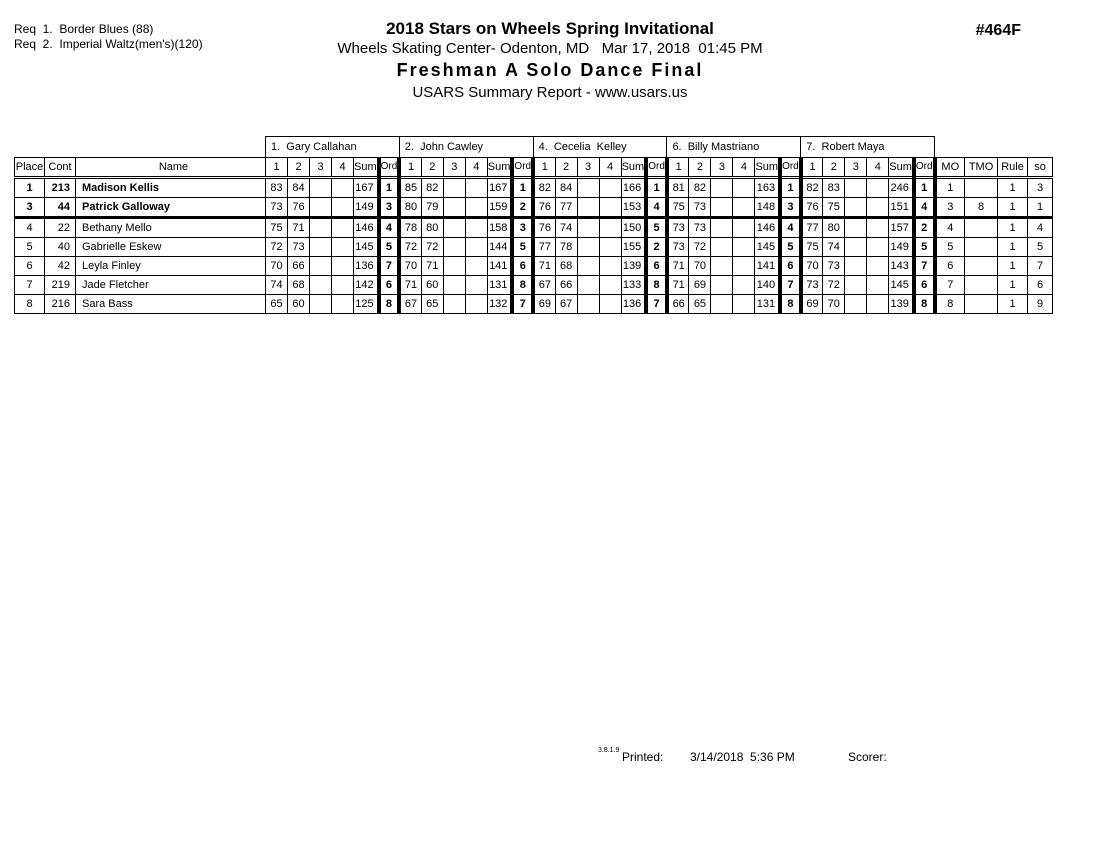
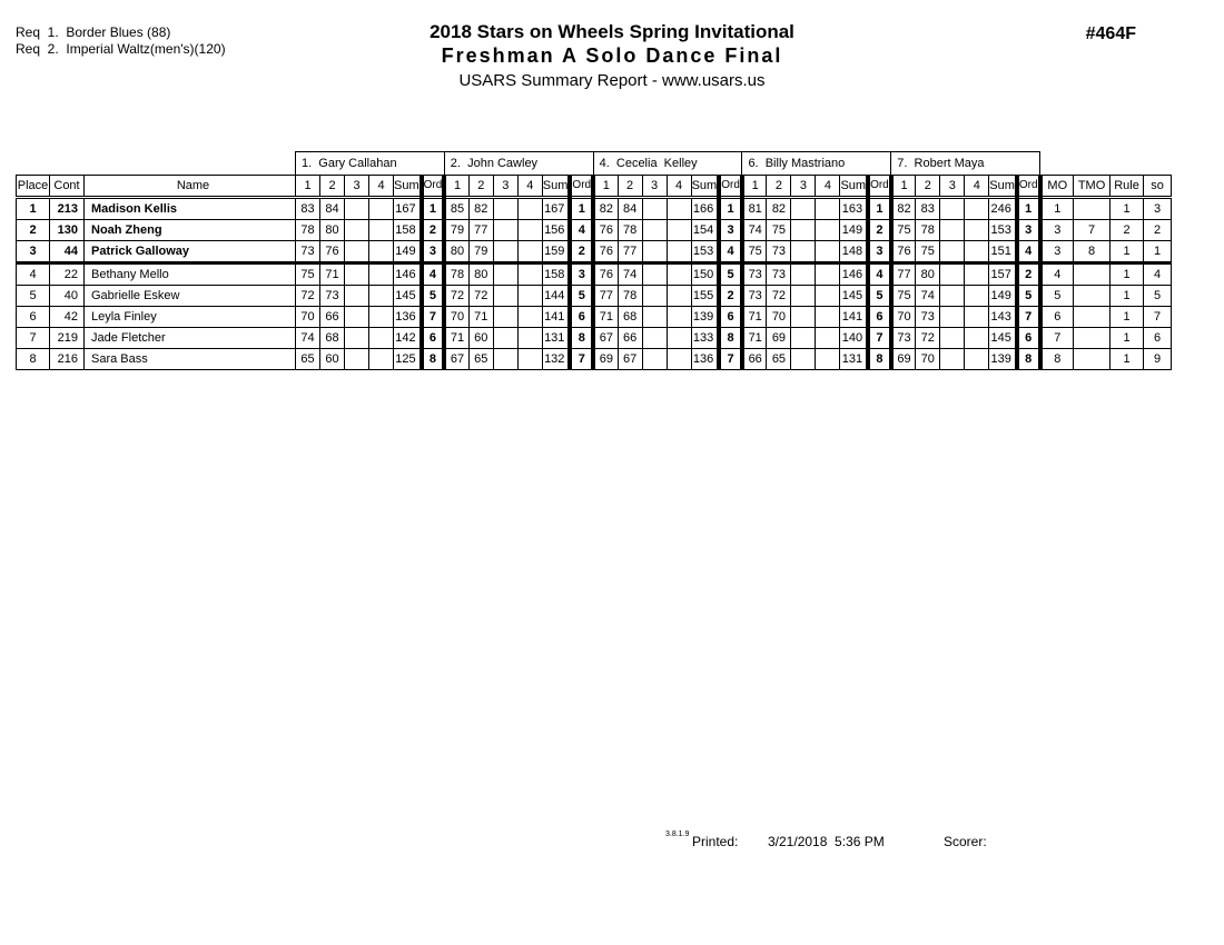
  Req 1. Border Blues (88)
  Req 2. Imperial Waltz(men's)(120)
  2018 Stars on Wheels Spring Invitational
- Wheels Skating Center- Odenton, MD Mar 17, 2018 01:45 PM
  Freshman A Solo Dance Final
  USARS Summary Report - www.usars.us
  #464F
  	1. Gary Callahan	2. John Cawley	4. Cecelia Kelley	6. Billy Mastriano	7. Robert Maya
  Place	Cont	Name	1	2	3	4	Sum	Ord	1	2	3	4	Sum	Ord	1	2	3	4	Sum	Ord	1	2	3	4	Sum	Ord	1	2	3	4	Sum	Ord	MO	TMO	Rule	so
  1	213	Madison Kellis	83	84			167	1	85	82			167	1	82	84			166	1	81	82			163	1	82	83			246	1	1		1	3
+ 2	130	Noah Zheng	78	80			158	2	79	77			156	4	76	78			154	3	74	75			149	2	75	78			153	3	3	7	2	2
  3	44	Patrick Galloway	73	76			149	3	80	79			159	2	76	77			153	4	75	73			148	3	76	75			151	4	3	8	1	1
  4	22	Bethany Mello	75	71			146	4	78	80			158	3	76	74			150	5	73	73			146	4	77	80			157	2	4		1	4
  5	40	Gabrielle Eskew	72	73			145	5	72	72			144	5	77	78			155	2	73	72			145	5	75	74			149	5	5		1	5
  6	42	Leyla Finley	70	66			136	7	70	71			141	6	71	68			139	6	71	70			141	6	70	73			143	7	6		1	7
  7	219	Jade Fletcher	74	68			142	6	71	60			131	8	67	66			133	8	71	69			140	7	73	72			145	6	7		1	6
  8	216	Sara Bass	65	60			125	8	67	65			132	7	69	67			136	7	66	65			131	8	69	70			139	8	8		1	9
  Printed:
- 3/14/2018 5:36 PM
+ 3/21/2018 5:36 PM
  Scorer:
